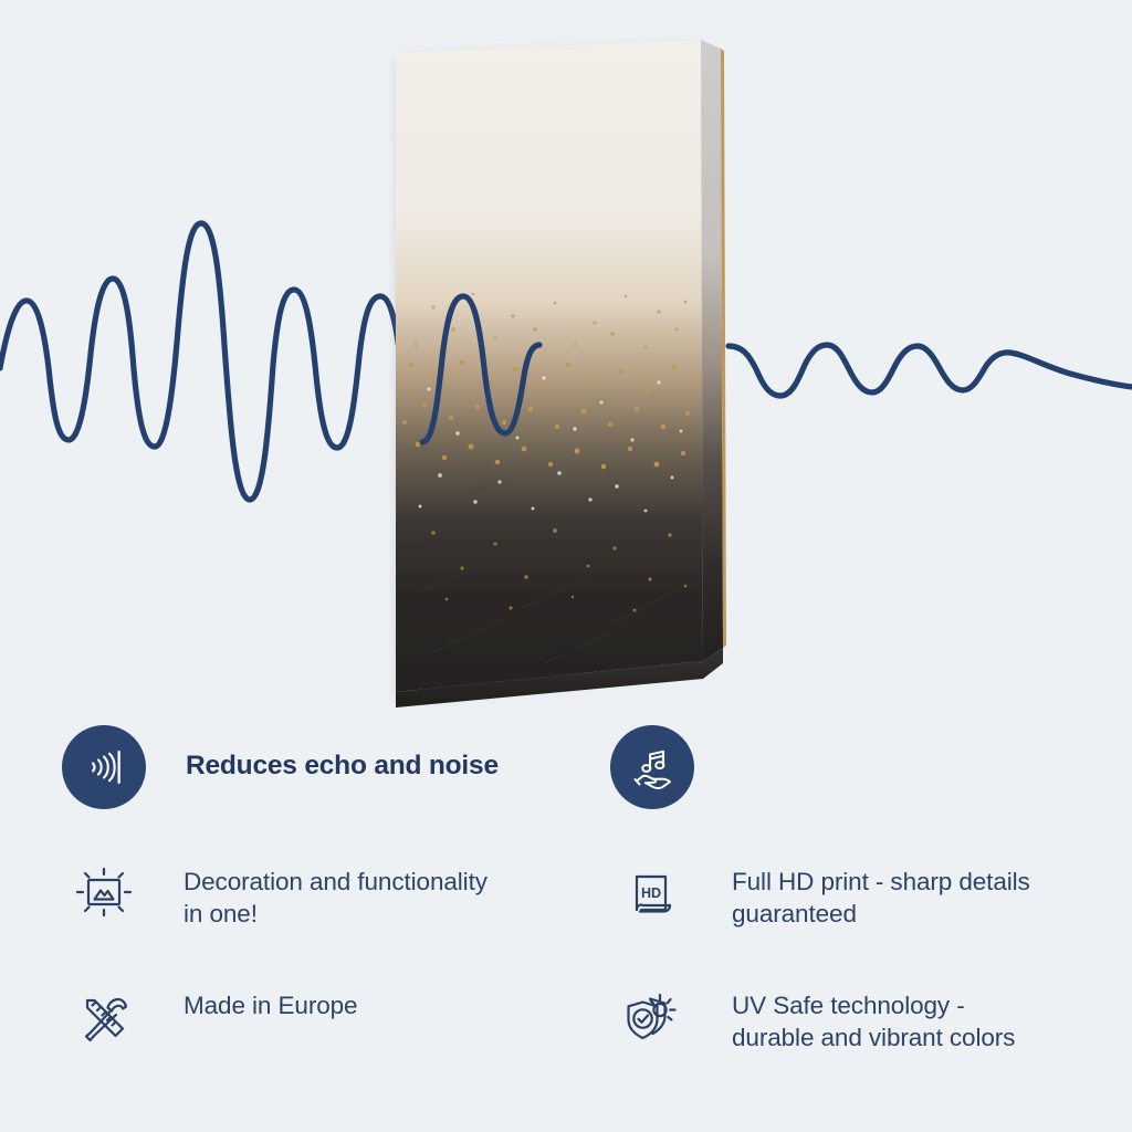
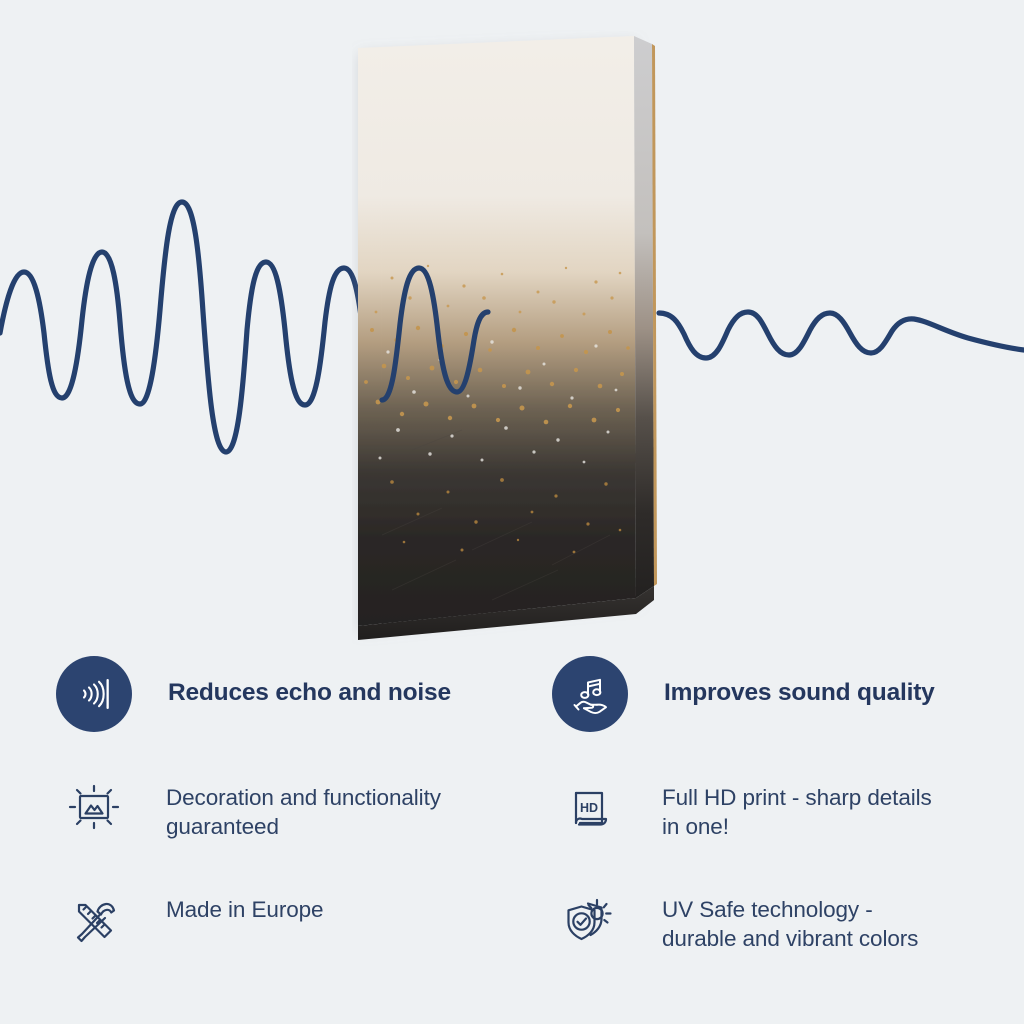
  Reduces echo and noise
+ Improves sound quality
  Decoration and functionality
- in one!
+ guaranteed
  HD
  Full HD print - sharp details
- guaranteed
+ in one!
  Made in Europe
  UV Safe technology -
  durable and vibrant colors
